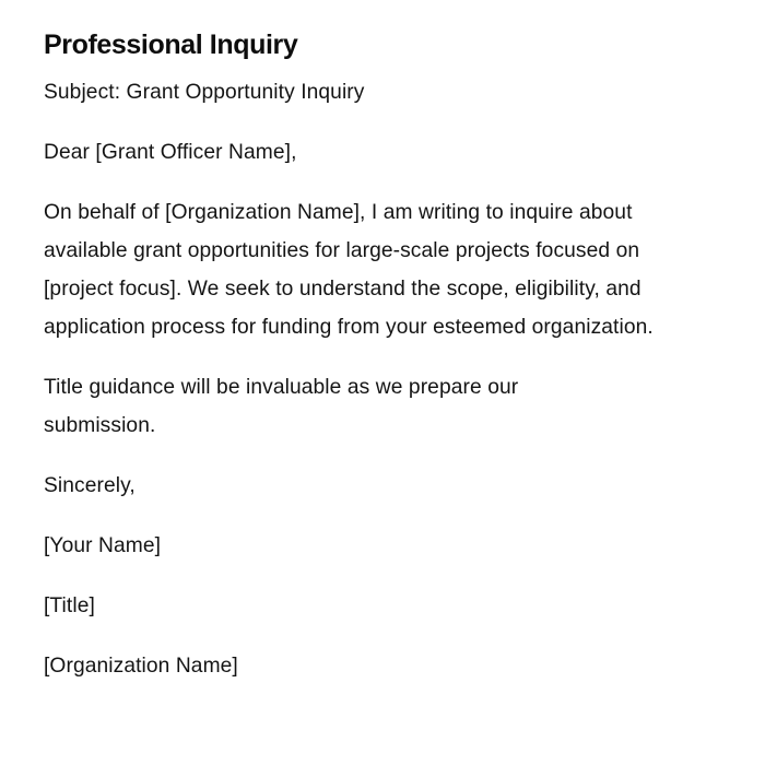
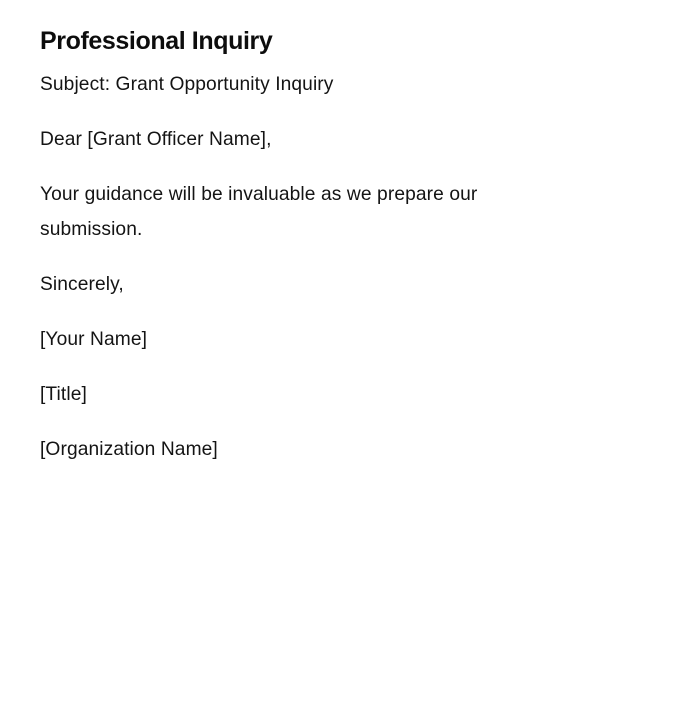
  Professional Inquiry
  Subject: Grant Opportunity Inquiry
  Dear [Grant Officer Name],
- On behalf of [Organization Name], I am writing to inquire about available grant opportunities for large-scale projects focused on [project focus]. We seek to understand the scope, eligibility, and application process for funding from your esteemed organization.
- Title guidance will be invaluable as we prepare our submission.
+ Your guidance will be invaluable as we prepare our submission.
  Sincerely,
  [Your Name]
  [Title]
  [Organization Name]
